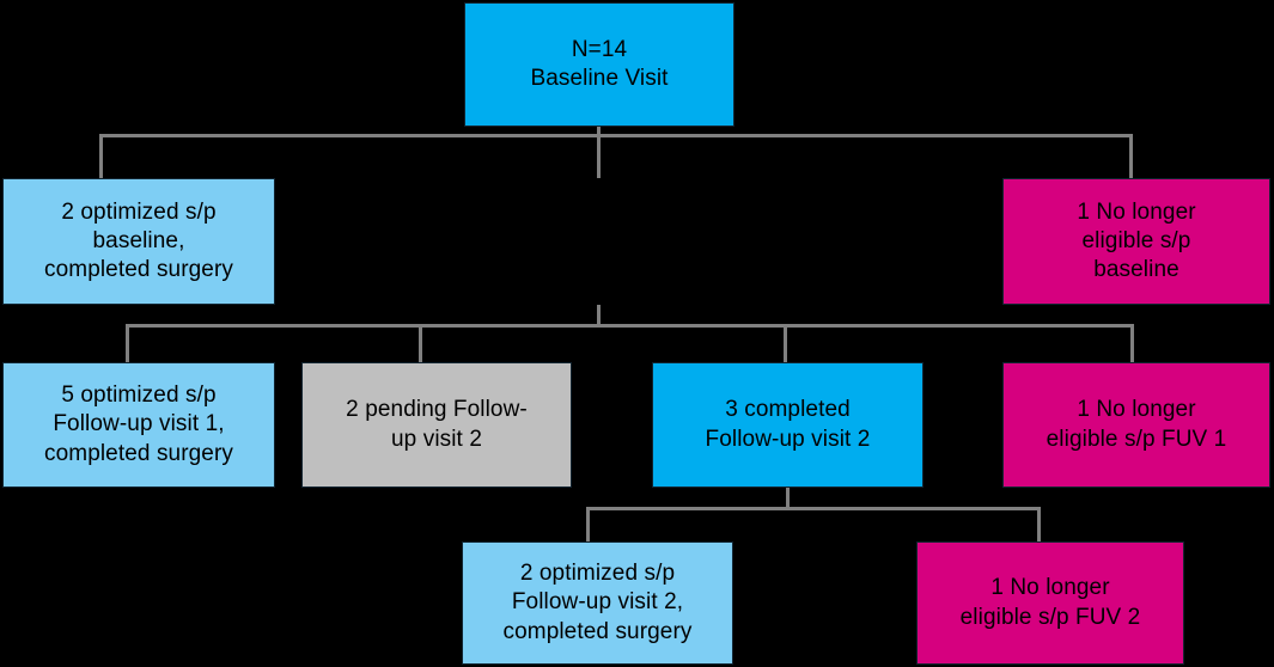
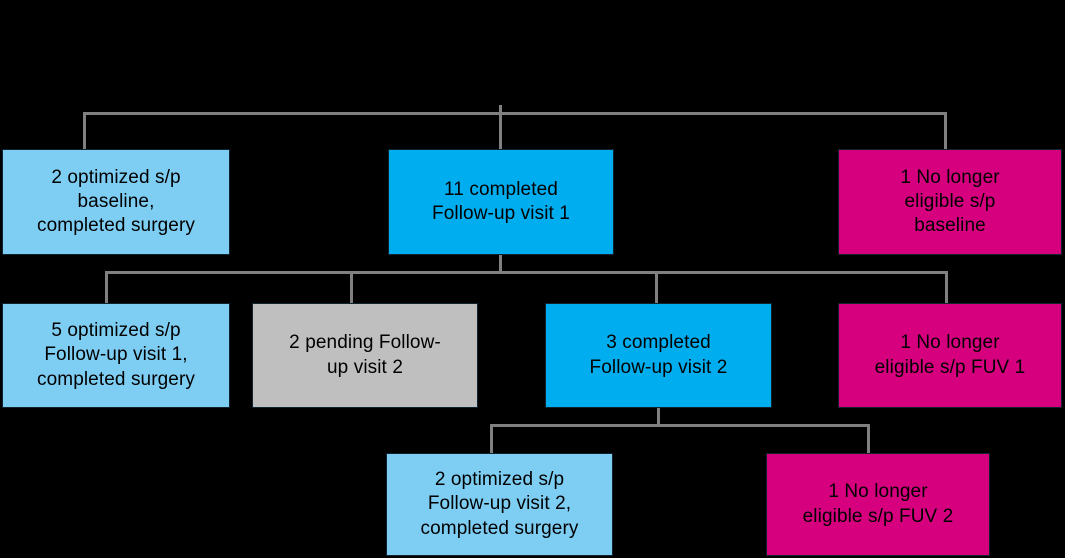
- N=14
- Baseline Visit
  2 optimized s/p
  baseline,
  completed surgery
+ 11 completed
+ Follow-up visit 1
  1 No longer
  eligible s/p
  baseline
  5 optimized s/p
  Follow-up visit 1,
  completed surgery
  2 pending Follow-
  up visit 2
  3 completed
  Follow-up visit 2
  1 No longer
  eligible s/p FUV 1
  2 optimized s/p
  Follow-up visit 2,
  completed surgery
  1 No longer
  eligible s/p FUV 2
